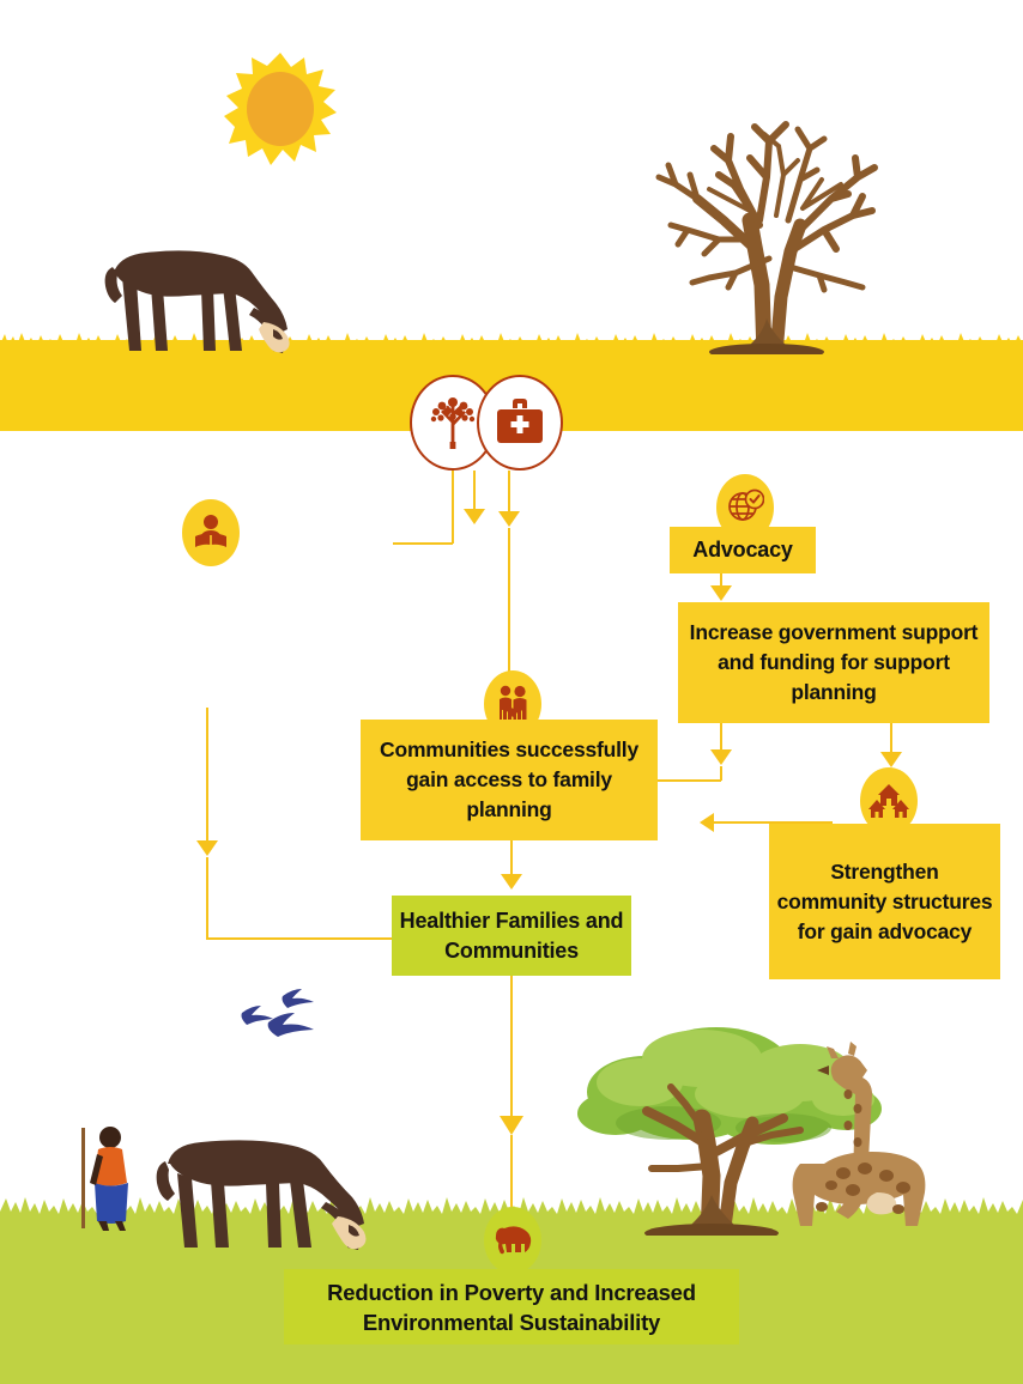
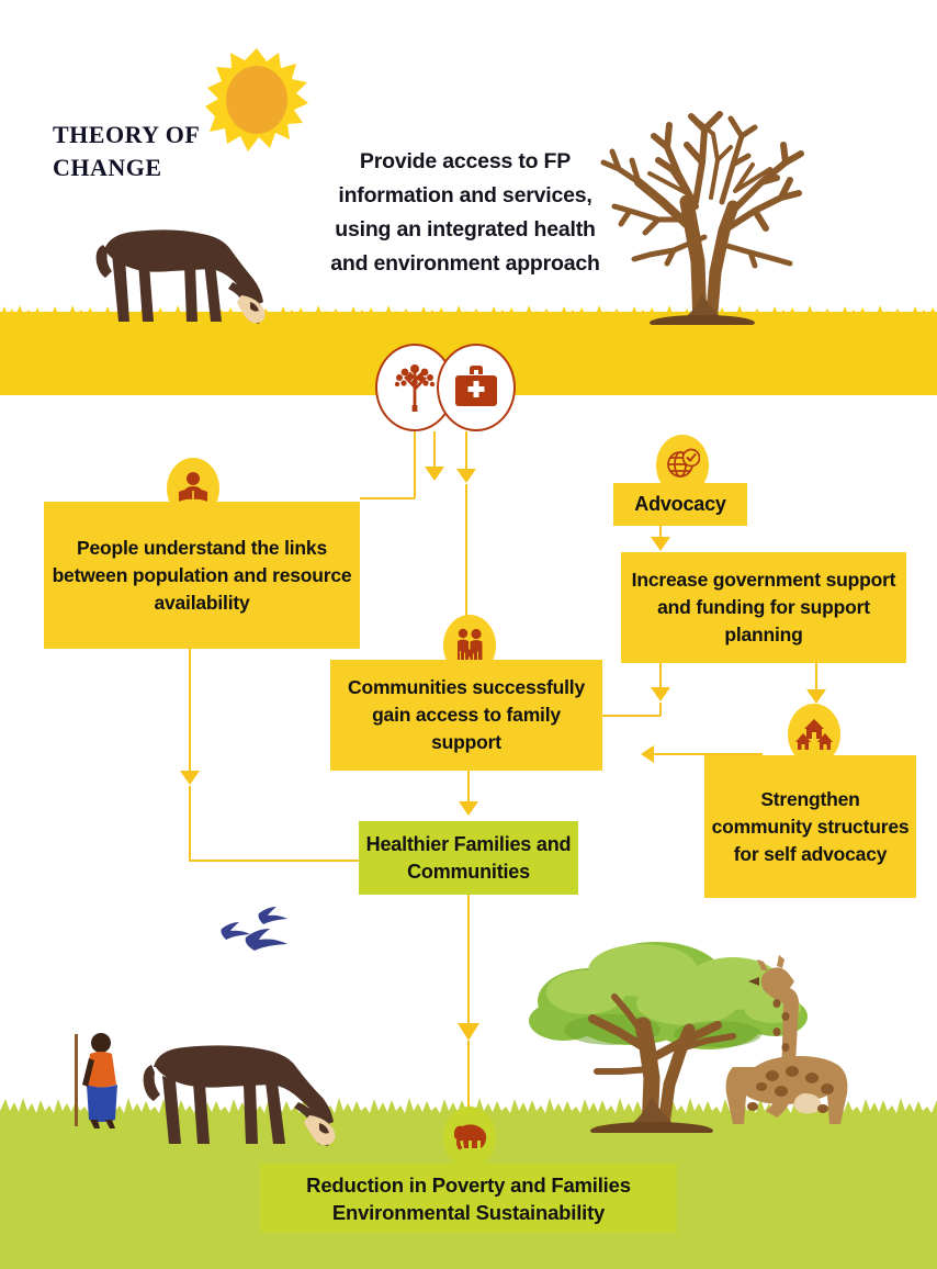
+ THEORY OF CHANGE
+ Provide access to FP information and services, using an integrated health and environment approach
+ People understand the links between population and resource availability
  Advocacy
  Increase government support and funding for support planning
- Communities successfully gain access to family planning
+ Communities successfully gain access to family support
- Strengthen community structures for gain advocacy
+ Strengthen community structures for self advocacy
  Healthier Families and Communities
- Reduction in Poverty and Increased Environmental Sustainability
+ Reduction in Poverty and Families Environmental Sustainability
